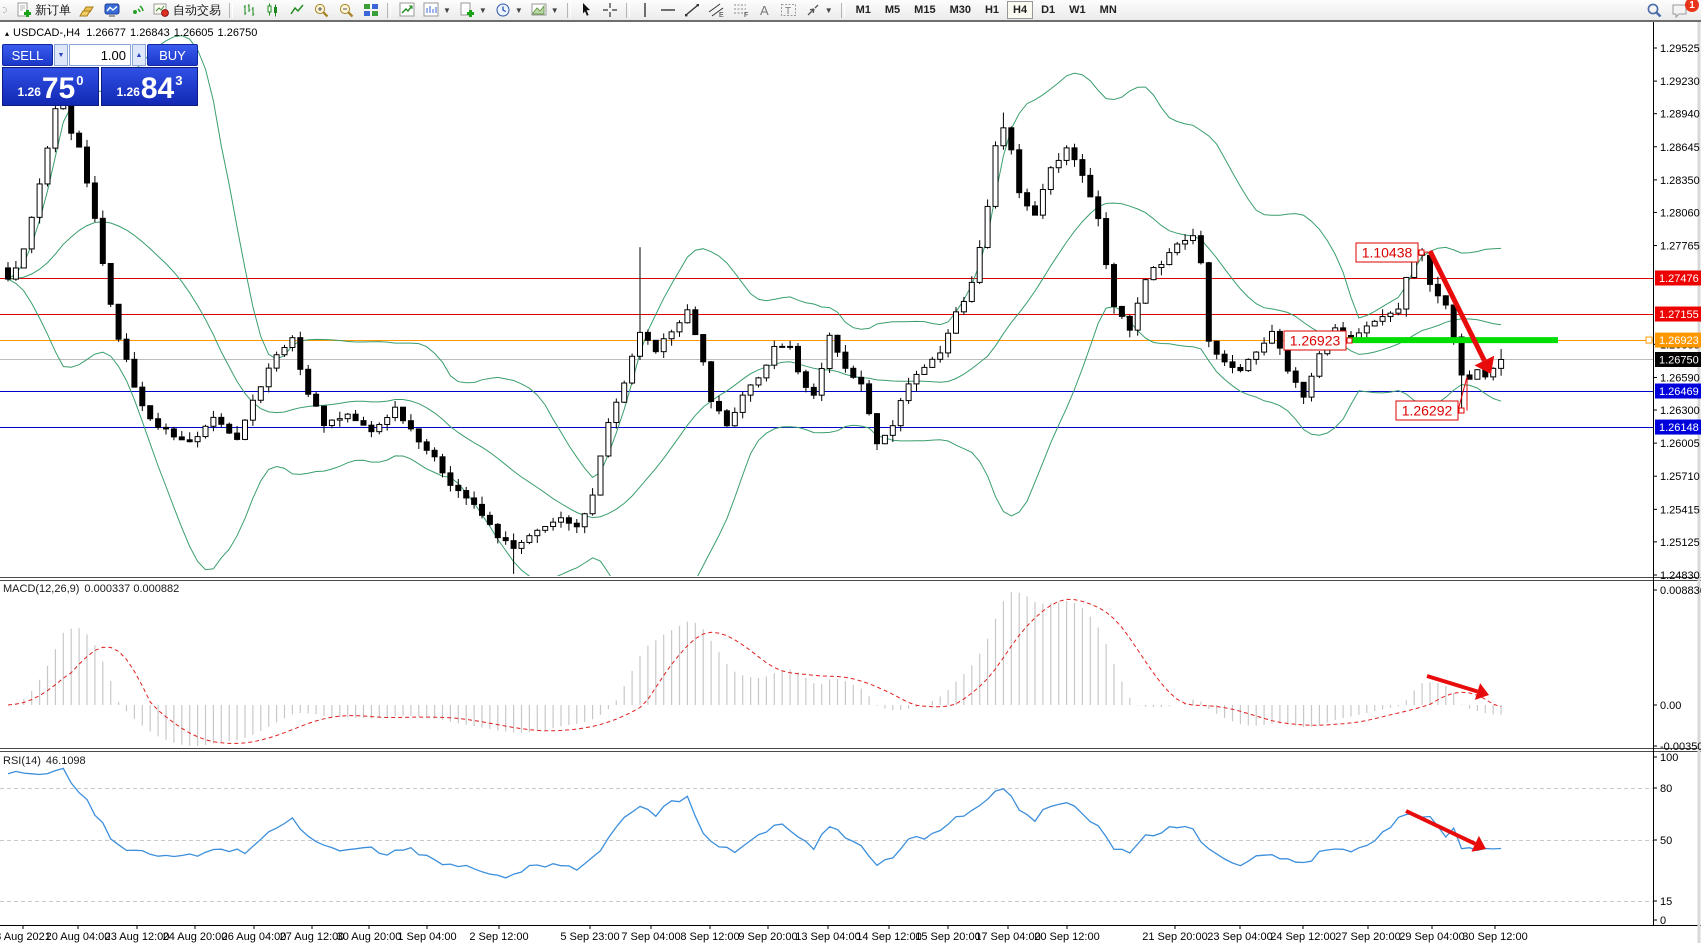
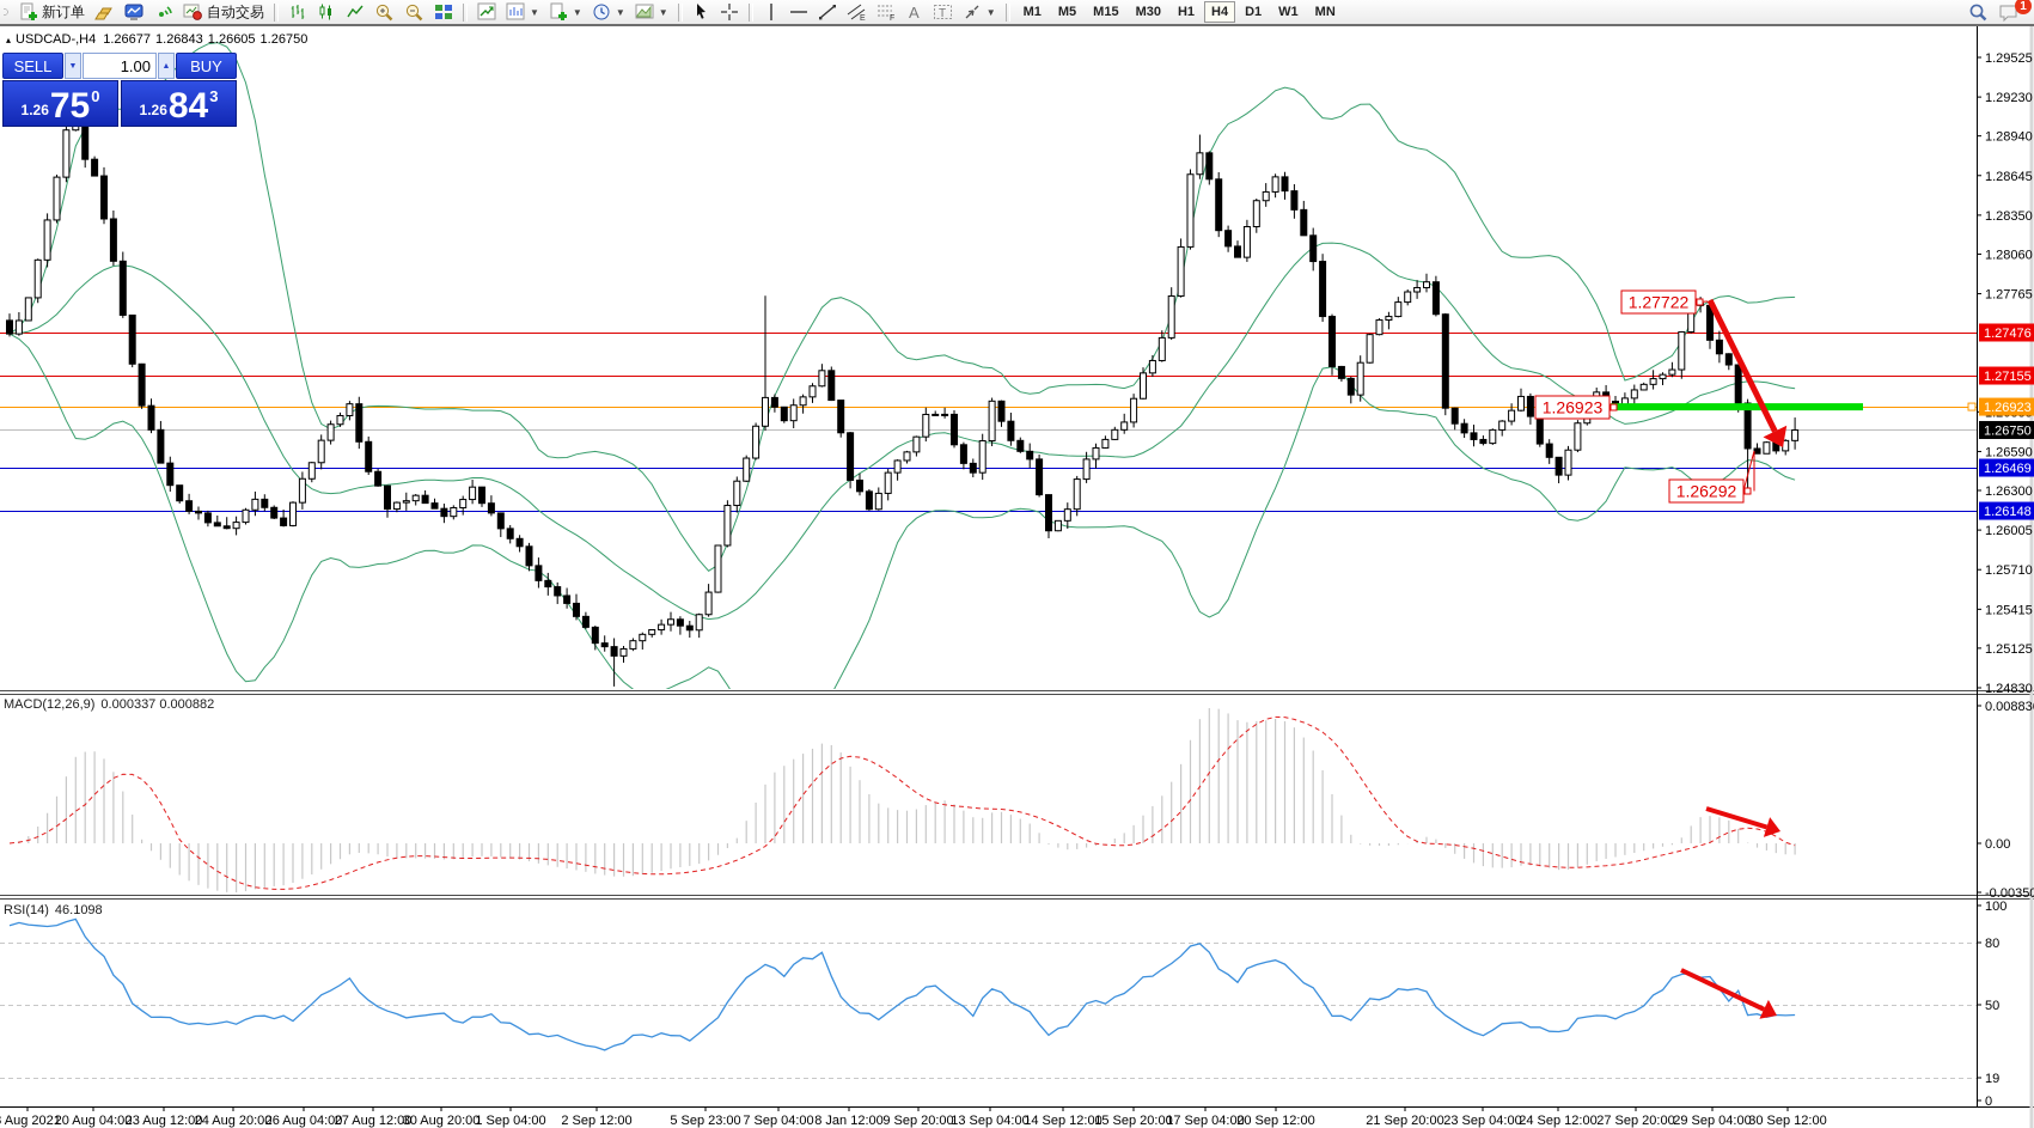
  新订单
  自动交易
  ▼
  ▼
  ▼
  ▼
  A
  T
  ▼
  M1 M5 M15 M30 H1 H4 D1 W1 MN
  1
- 1.10438
+ 1.27722
  1.26923
  1.26292
  1.29525
  1.29230
  1.28940
  1.28645
  1.28350
  1.28060
  1.27765
  1.26590
  1.26300
  1.26005
  1.25710
  1.25415
  1.25125
  1.24830
  1.27476
  1.27155
  1.26923
  1.26750
  1.26469
  1.26148
  0.00883
  0.00
  -0.00350
  100
  80
  50
- 15
+ 19
  0
  Aug 2021
  20 Aug 04:00
  23 Aug 12:00
  24 Aug 20:00
  26 Aug 04:00
  27 Aug 12:00
  30 Aug 20:00
  1 Sep 04:00
  2 Sep 12:00
  5 Sep 23:00
  7 Sep 04:00
- 8 Sep 12:00
+ 8 Jan 12:00
  9 Sep 20:00
  13 Sep 04:00
  14 Sep 12:00
  15 Sep 20:00
  17 Sep 04:00
  20 Sep 12:00
  21 Sep 20:00
  23 Sep 04:00
  24 Sep 12:00
  27 Sep 20:00
  29 Sep 04:00
  30 Sep 12:00
  ▴
  USDCAD-,H4
  1.26677
  1.26843
  1.26605
  1.26750
  SELL
  1.00
  BUY
  1.26
  75
  0
  1.26
  84
  3
  MACD(12,26,9)
  0.000337 0.000882
  RSI(14)
  46.1098
